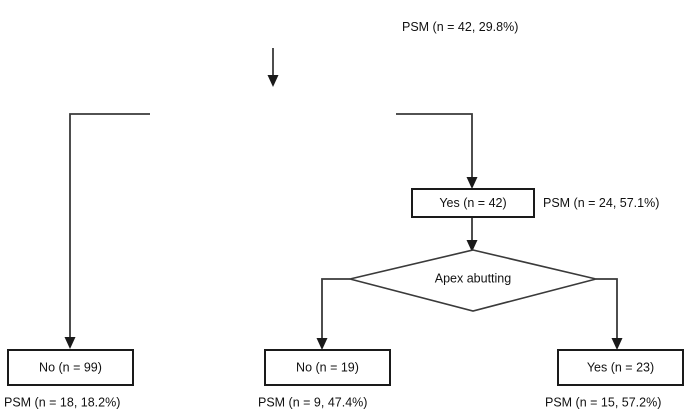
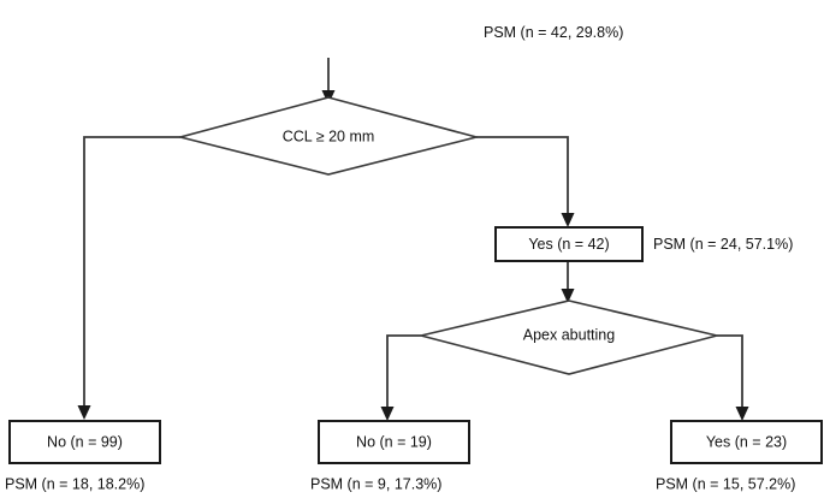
  PSM (n = 42, 29.8%)
+ CCL ≥ 20 mm
  Yes (n = 42)
  PSM (n = 24, 57.1%)
  Apex abutting
  No (n = 99)
  PSM (n = 18, 18.2%)
  No (n = 19)
- PSM (n = 9, 47.4%)
+ PSM (n = 9, 17.3%)
  Yes (n = 23)
  PSM (n = 15, 57.2%)
